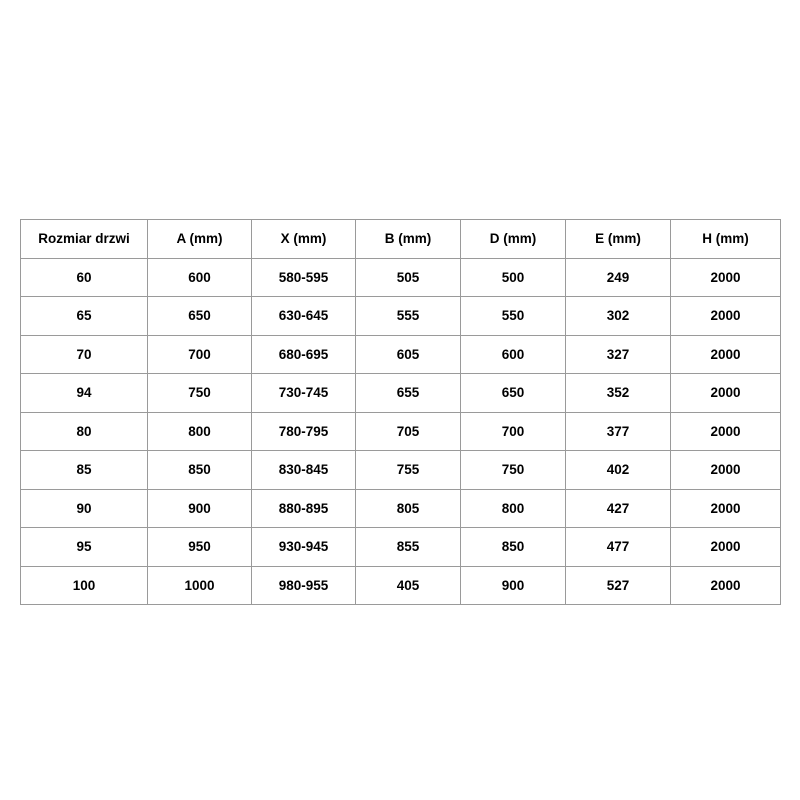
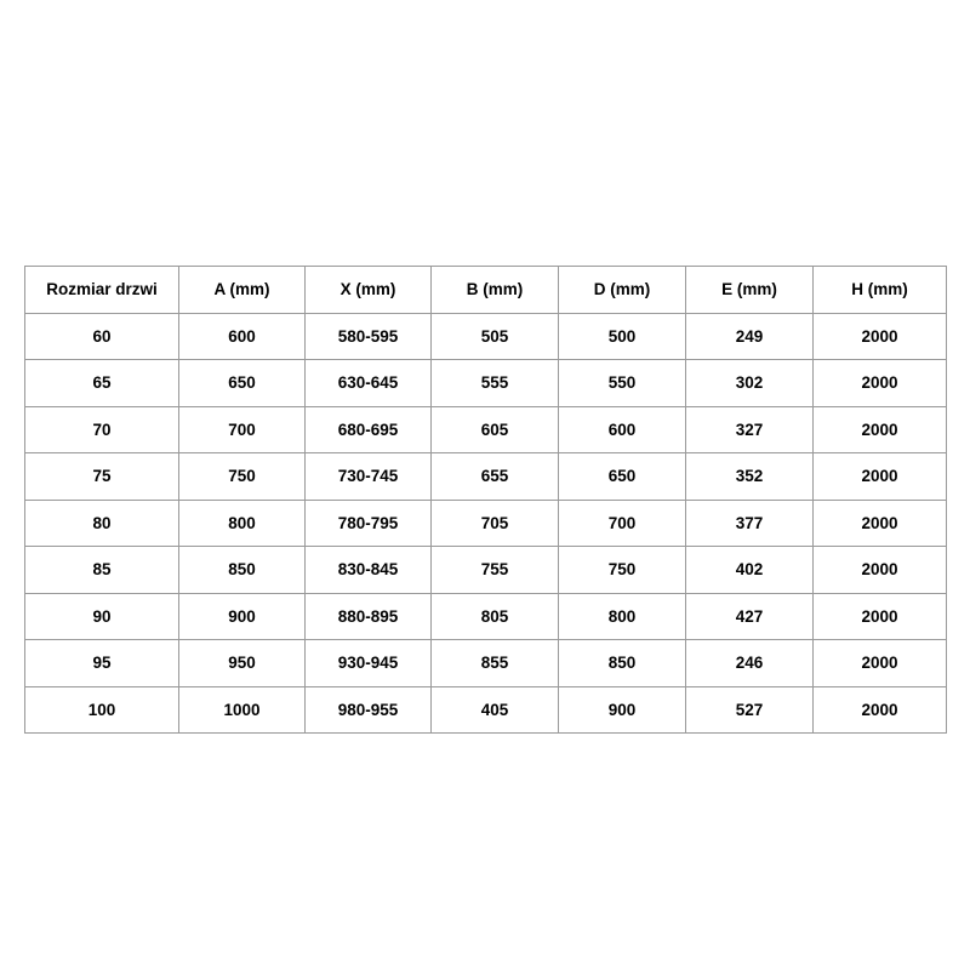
  Rozmiar drzwi	A (mm)	X (mm)	B (mm)	D (mm)	E (mm)	H (mm)
  60	600	580-595	505	500	249	2000
  65	650	630-645	555	550	302	2000
  70	700	680-695	605	600	327	2000
- 94	750	730-745	655	650	352	2000
+ 75	750	730-745	655	650	352	2000
  80	800	780-795	705	700	377	2000
  85	850	830-845	755	750	402	2000
  90	900	880-895	805	800	427	2000
- 95	950	930-945	855	850	477	2000
+ 95	950	930-945	855	850	246	2000
  100	1000	980-955	405	900	527	2000
